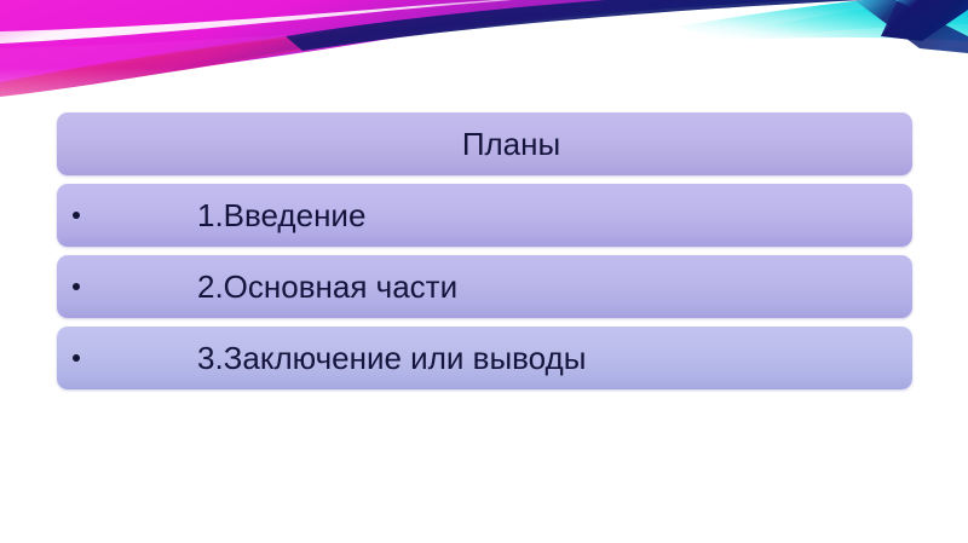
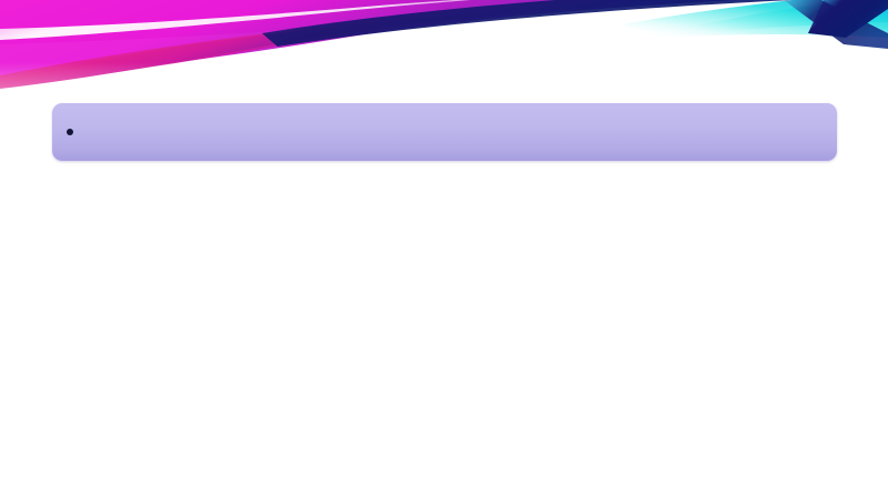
- Планы
- 1.Введение
- 2.Основная части
- 3.Заключение или выводы
